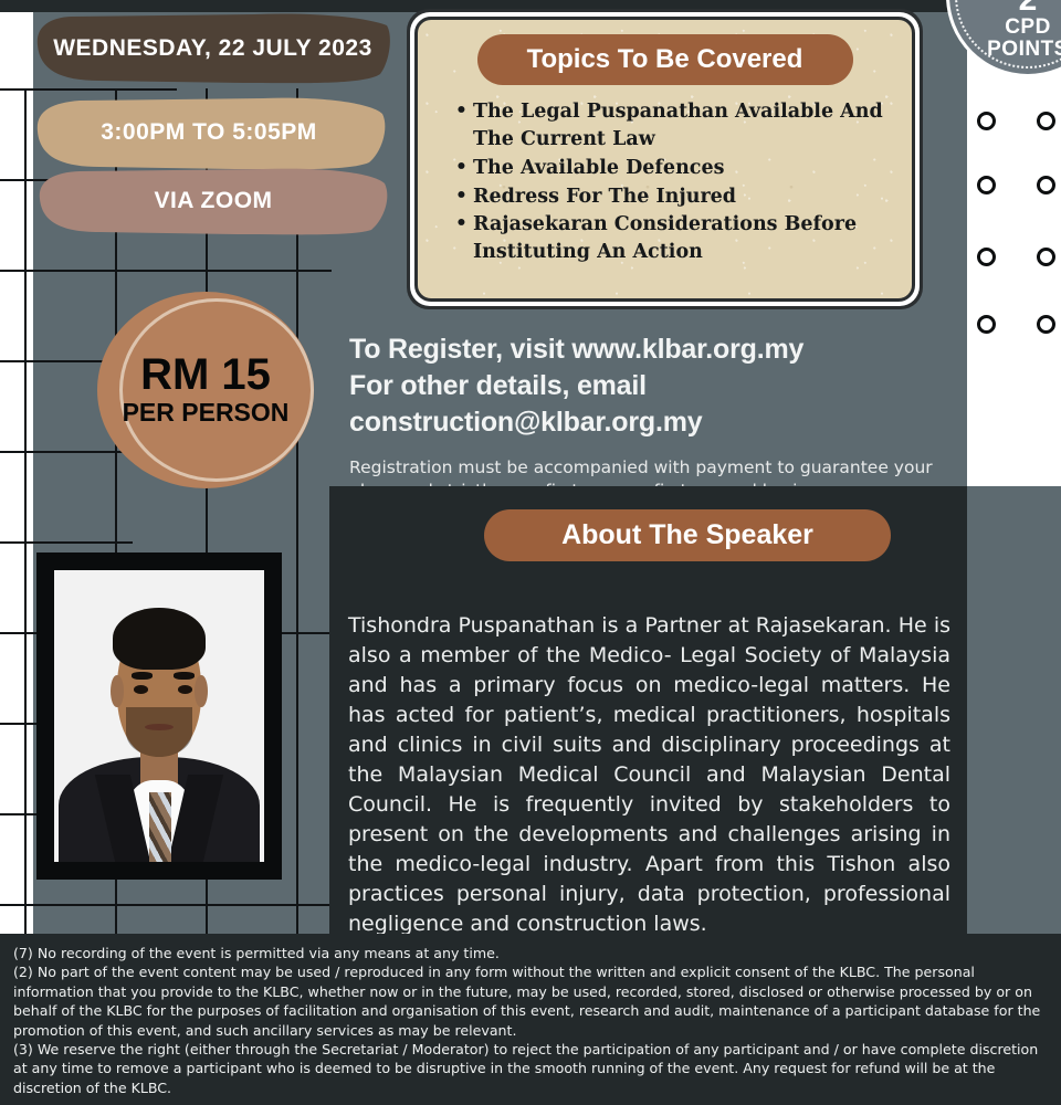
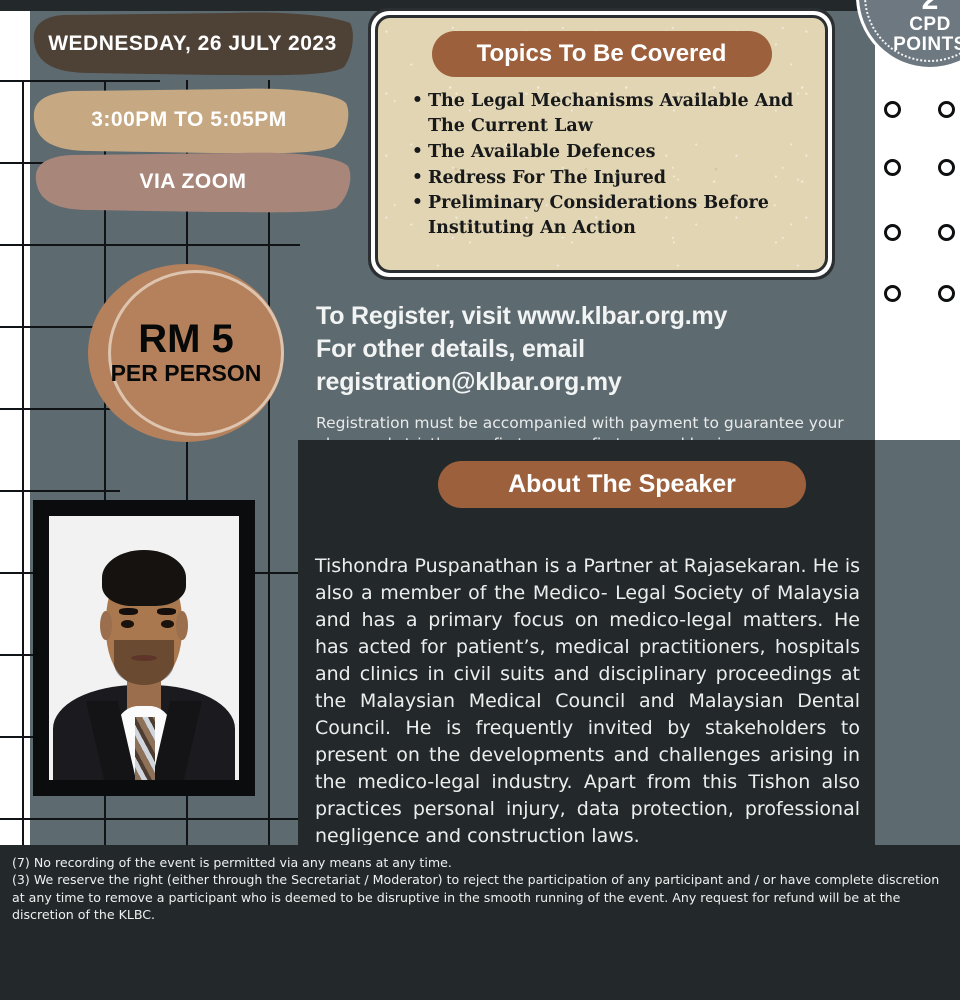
- WEDNESDAY, 22 JULY 2023
+ WEDNESDAY, 26 JULY 2023
  3:00PM TO 5:05PM
  VIA ZOOM
  Topics To Be Covered
- The Legal Puspanathan Available And The Current Law
+ The Legal Mechanisms Available And The Current Law
  The Available Defences
  Redress For The Injured
- Rajasekaran Considerations Before Instituting An Action
+ Preliminary Considerations Before Instituting An Action
  CPD
  POINT
- RM 15
+ RM 5
  PER PERSON
  To Register, visit www.klbar.org.my
- For other details, email construction@klbar.org.my
+ For other details, email registration@klbar.org.my
  About The Speaker
  Tishondra Puspanathan is a Partner at Rajasekaran. He is also a member of the Medico- Legal Society of Malaysia and has a primary focus on medico-legal matters. He has acted for patient’s, medical practitioners, hospitals and clinics in civil suits and disciplinary proceedings at the Malaysian Medical Council and Malaysian Dental Council. He is frequently invited by stakeholders to present on the developments and challenges arising in the medico-legal industry. Apart from this Tishon also practices personal injury, data protection, professional negligence and construction laws.
  (7) No recording of the event is permitted via any means at any time.
- (2) No part of the event content may be used / reproduced in any form without the written and explicit consent of the KLBC. The personal information that you provide to the KLBC, whether now or in the future, may be used, recorded, stored, disclosed or otherwise processed by or on behalf of the KLBC for the purposes of facilitation and organisation of this event, research and audit, maintenance of a participant database for the promotion of this event, and such ancillary services as may be relevant.
  (3) We reserve the right (either through the Secretariat / Moderator) to reject the participation of any participant and / or have complete discretion at any time to remove a participant who is deemed to be disruptive in the smooth running of the event. Any request for refund will be at the discretion of the KLBC.
